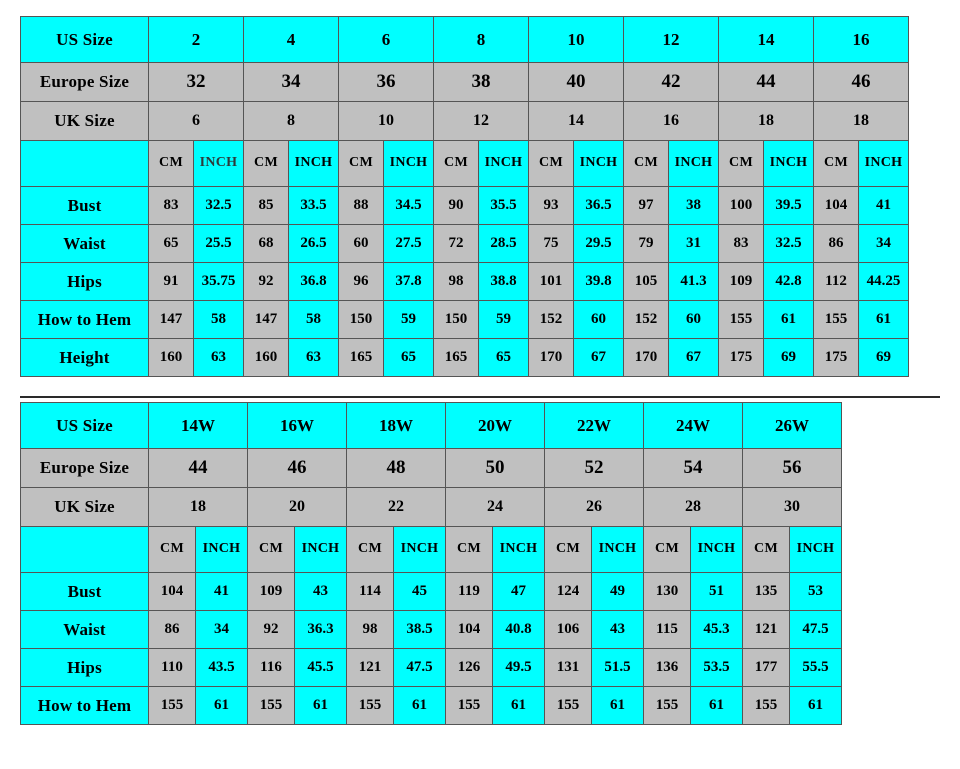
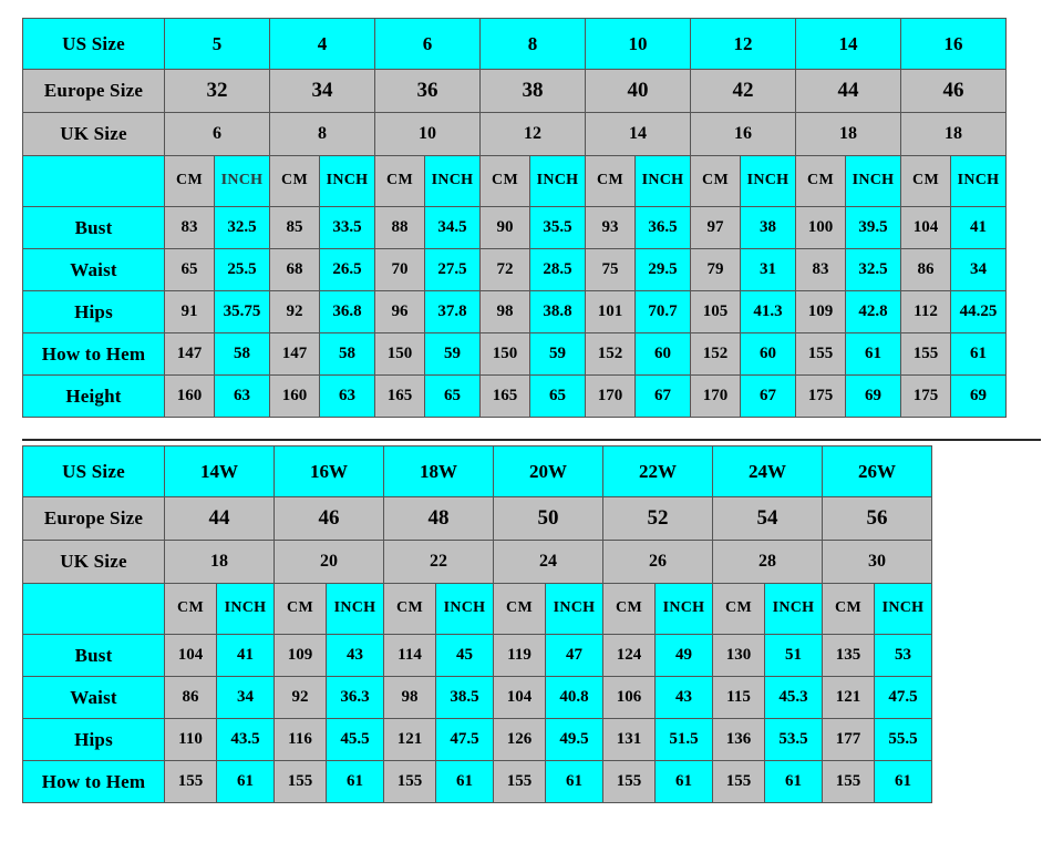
- US Size	2	4	6	8	10	12	14	16
+ US Size	5	4	6	8	10	12	14	16
  Europe Size	32	34	36	38	40	42	44	46
  UK Size	6	8	10	12	14	16	18	18
  	CM	INCH	CM	INCH	CM	INCH	CM	INCH	CM	INCH	CM	INCH	CM	INCH	CM	INCH
  Bust	83	32.5	85	33.5	88	34.5	90	35.5	93	36.5	97	38	100	39.5	104	41
- Waist	65	25.5	68	26.5	60	27.5	72	28.5	75	29.5	79	31	83	32.5	86	34
+ Waist	65	25.5	68	26.5	70	27.5	72	28.5	75	29.5	79	31	83	32.5	86	34
- Hips	91	35.75	92	36.8	96	37.8	98	38.8	101	39.8	105	41.3	109	42.8	112	44.25
+ Hips	91	35.75	92	36.8	96	37.8	98	38.8	101	70.7	105	41.3	109	42.8	112	44.25
  How to Hem	147	58	147	58	150	59	150	59	152	60	152	60	155	61	155	61
  Height	160	63	160	63	165	65	165	65	170	67	170	67	175	69	175	69
  US Size	14W	16W	18W	20W	22W	24W	26W
  Europe Size	44	46	48	50	52	54	56
  UK Size	18	20	22	24	26	28	30
  	CM	INCH	CM	INCH	CM	INCH	CM	INCH	CM	INCH	CM	INCH	CM	INCH
  Bust	104	41	109	43	114	45	119	47	124	49	130	51	135	53
  Waist	86	34	92	36.3	98	38.5	104	40.8	106	43	115	45.3	121	47.5
  Hips	110	43.5	116	45.5	121	47.5	126	49.5	131	51.5	136	53.5	177	55.5
  How to Hem	155	61	155	61	155	61	155	61	155	61	155	61	155	61
